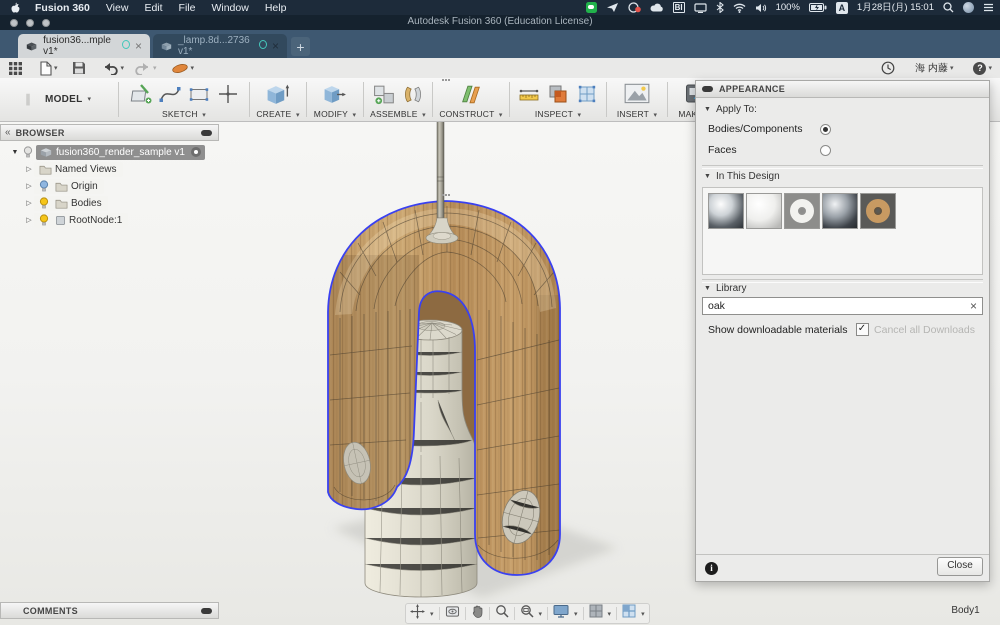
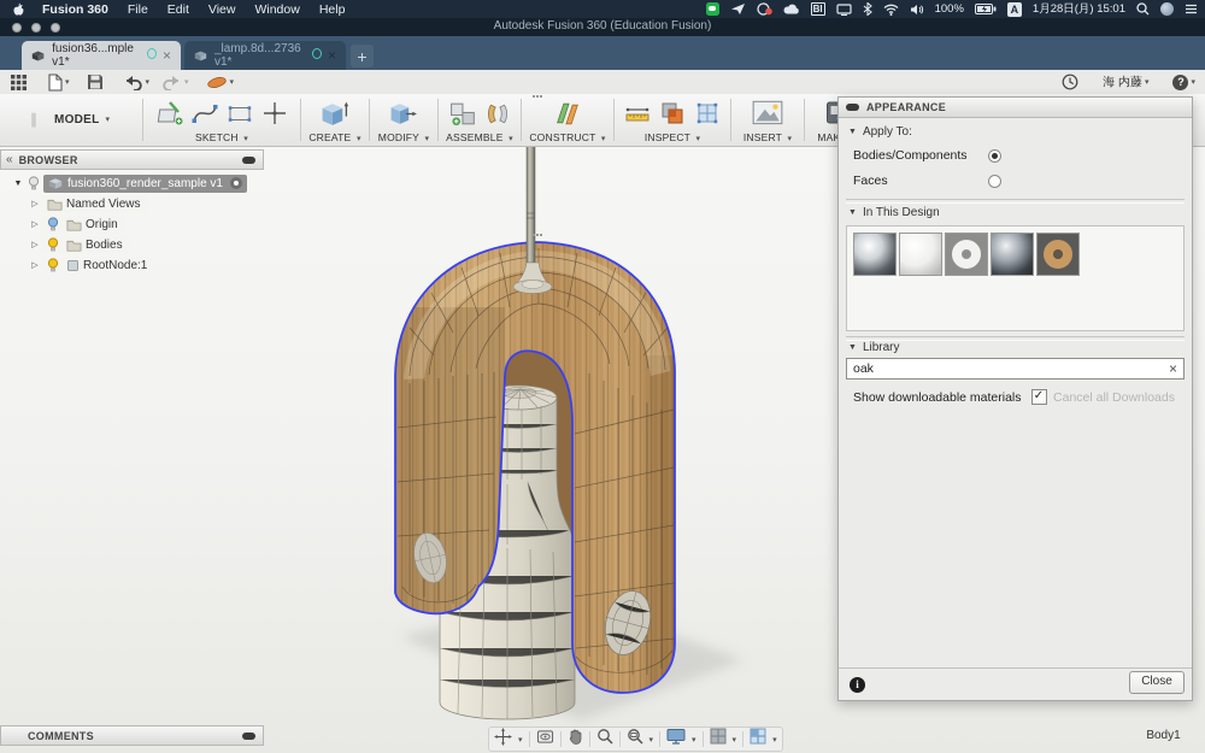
  Fusion 360
- View
+ File
  Edit
- File
+ View
  Window
  Help
  BI
  100%
  A
  1月28日(月) 15:01
- Autodesk Fusion 360 (Education License)
+ Autodesk Fusion 360 (Education Fusion)
  fusion36...mple v1*
  ×
  _lamp.8d...2736 v1*
  ×
  +
  海 内藤
  ?
  ∥
  MODEL
  SKETCH
  CREATE
  MODIFY
  ASSEMBLE
  CONSTRUCT
  INSPECT
  INSERT
  «
  BROWSER
  fusion360_render_sample v1
  Named Views
  Origin
  Bodies
  RootNode:1
  APPEARANCE
  Apply To:
  Bodies/Components
  Faces
  In This Design
  Library
  oak
  ×
  Show downloadable materials
  ✓
  Cancel all Downloads
  i
  Close
  COMMENTS
  Body1
